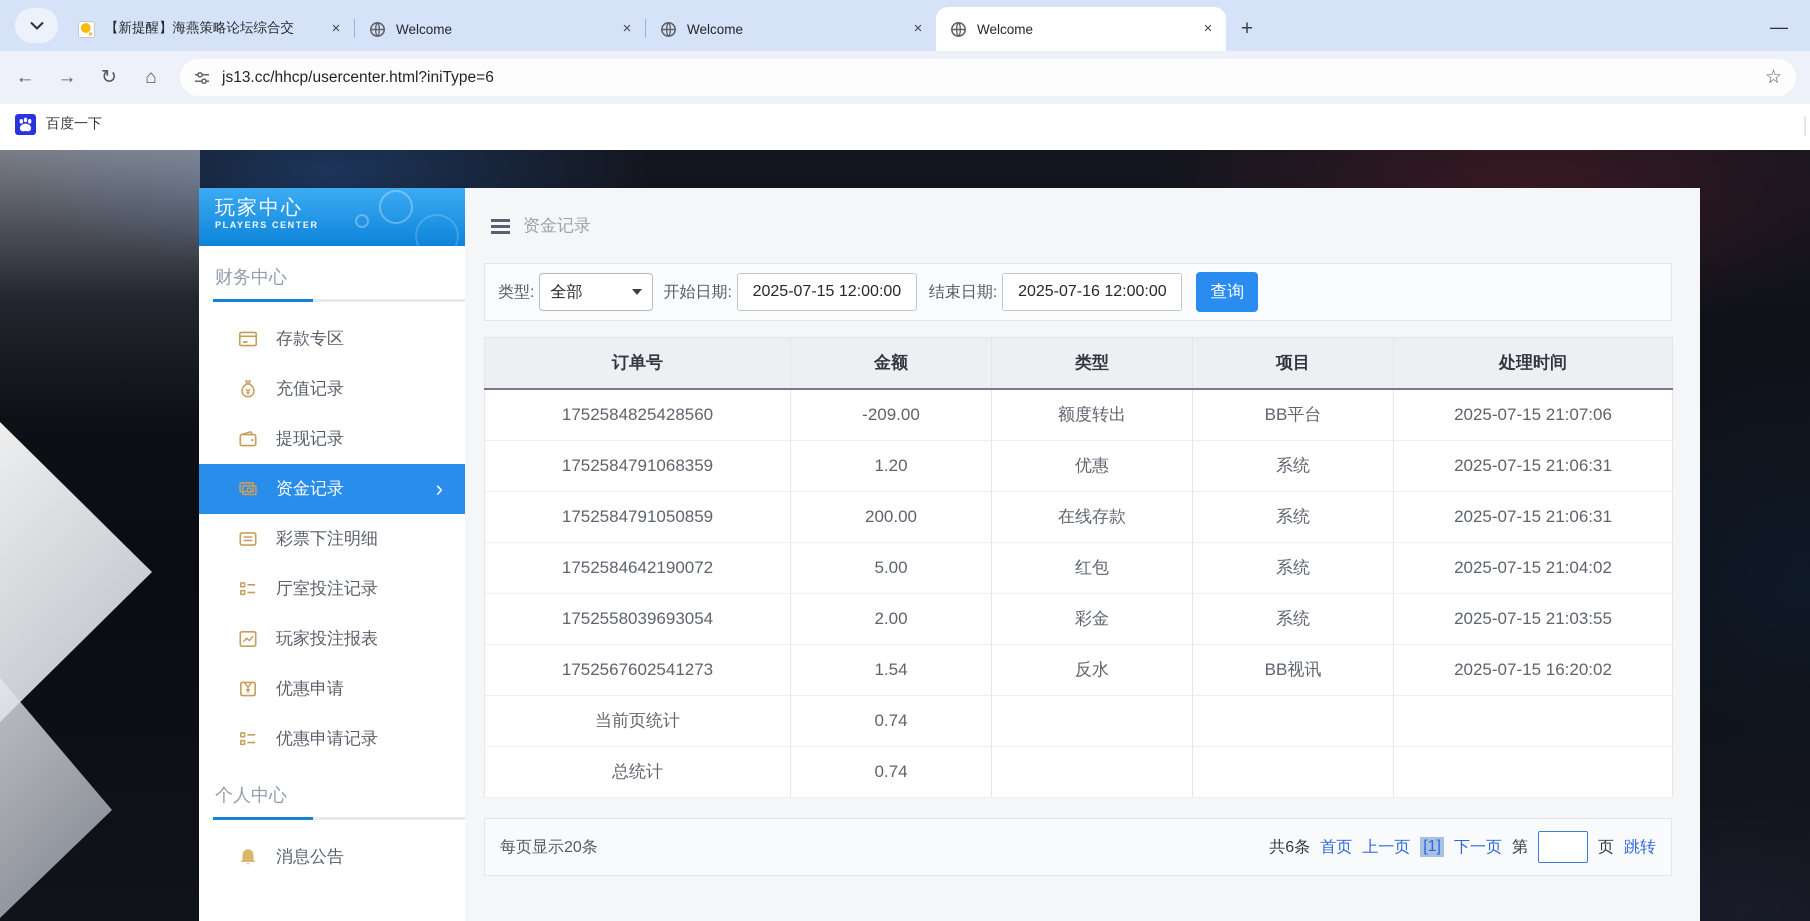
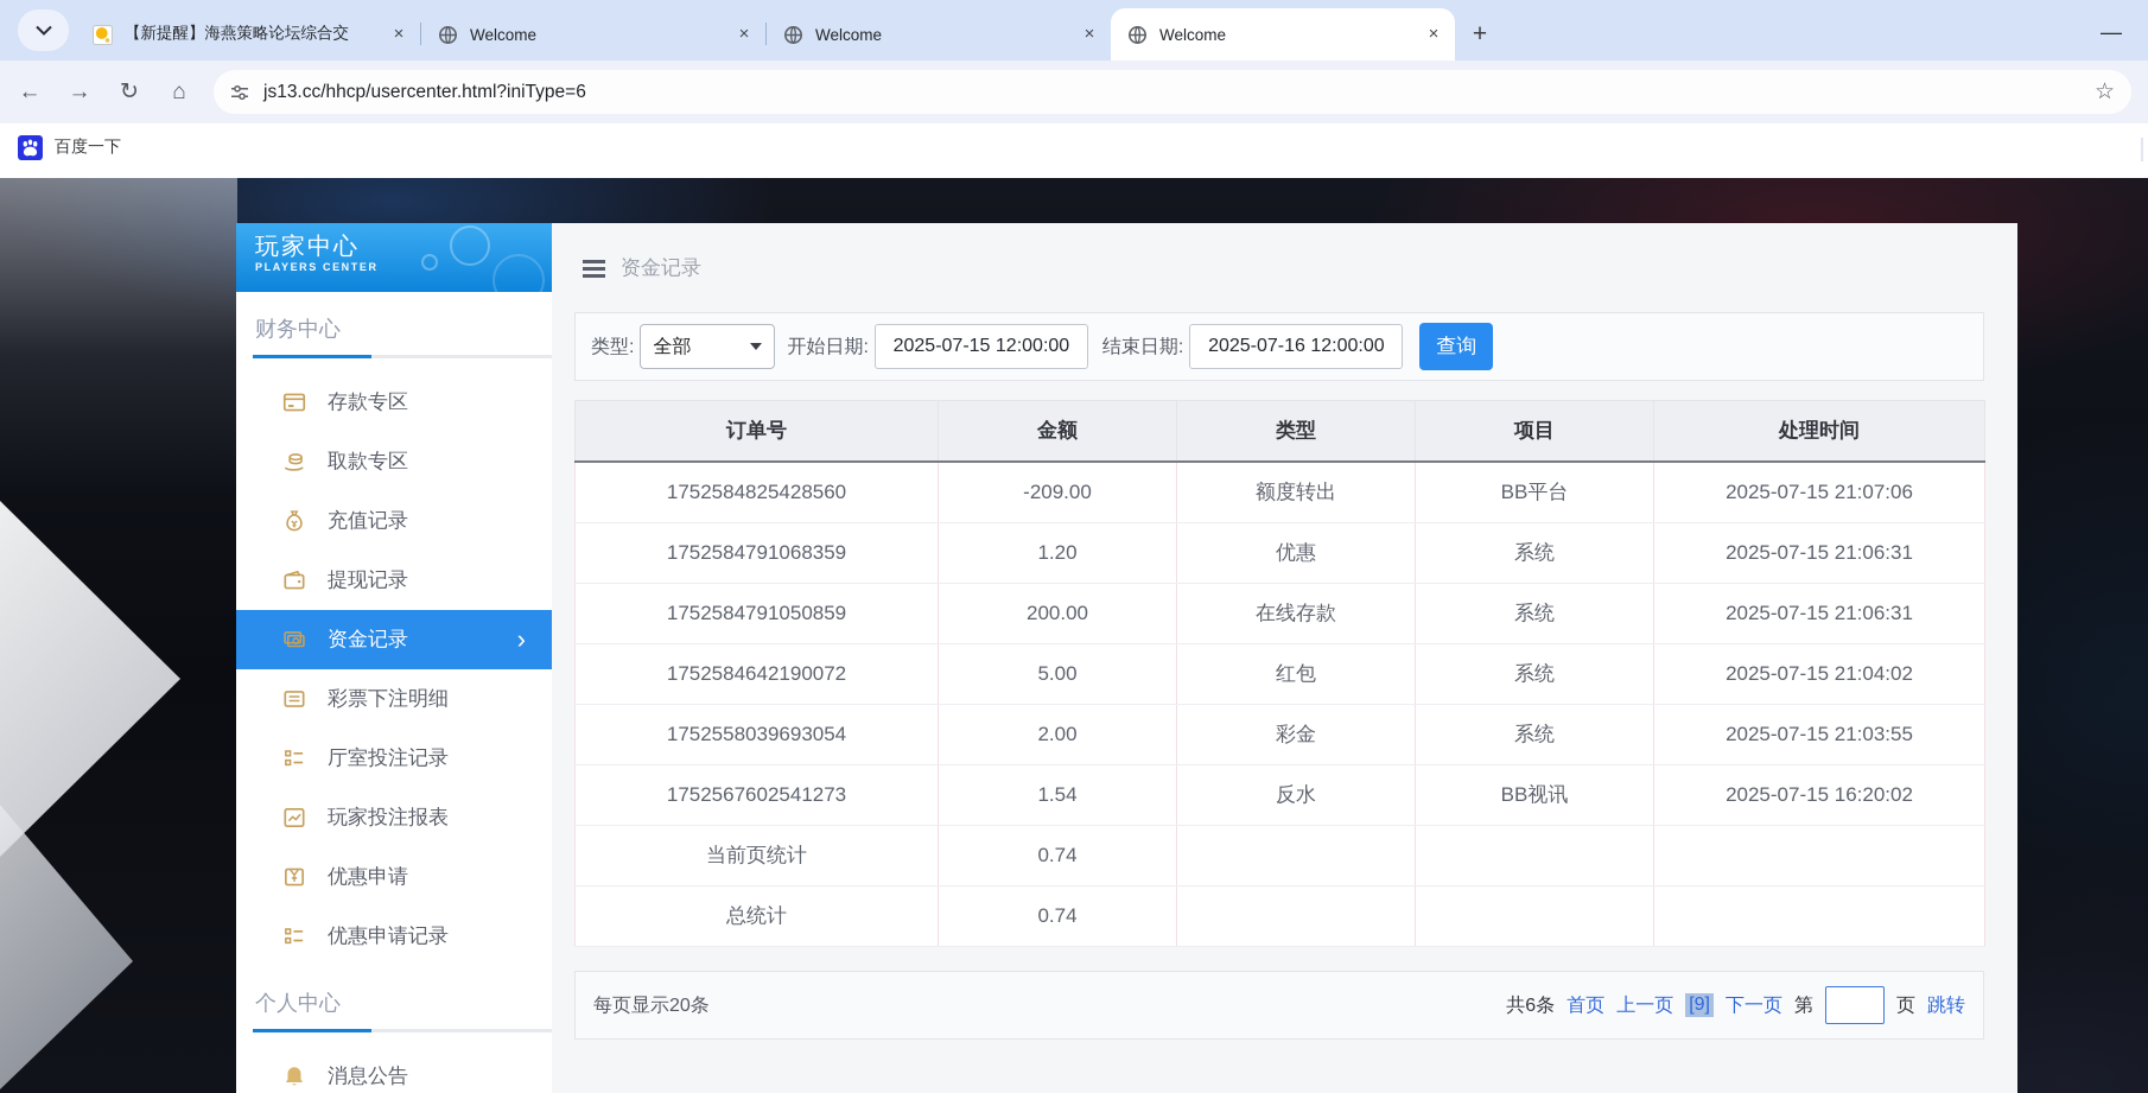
  【新提醒】海燕策略论坛综合交
  ×
  Welcome
  ×
  Welcome
  ×
  Welcome
  ×
  +
  —
  ←
  →
  ↻
  ⌂
  js13.cc/hhcp/usercenter.html?iniType=6
  ☆
  百度一下
  玩家中心
  PLAYERS CENTER
  财务中心
  存款专区
+ 取款专区
  充值记录
  提现记录
  资金记录
  ›
  彩票下注明细
  厅室投注记录
  玩家投注报表
  优惠申请
  优惠申请记录
  个人中心
  消息公告
  资金记录
  类型:
  全部
  开始日期:
  2025-07-15 12:00:00
  结束日期:
  2025-07-16 12:00:00
  查询
  订单号	金额	类型	项目	处理时间
  1752584825428560	-209.00	额度转出	BB平台	2025-07-15 21:07:06
  1752584791068359	1.20	优惠	系统	2025-07-15 21:06:31
  1752584791050859	200.00	在线存款	系统	2025-07-15 21:06:31
  1752584642190072	5.00	红包	系统	2025-07-15 21:04:02
  1752558039693054	2.00	彩金	系统	2025-07-15 21:03:55
  1752567602541273	1.54	反水	BB视讯	2025-07-15 16:20:02
  当前页统计	0.74
  总统计	0.74
  每页显示20条
  共6条
  首页
  上一页
- [1]
+ [9]
  下一页
  第
  页
  跳转
